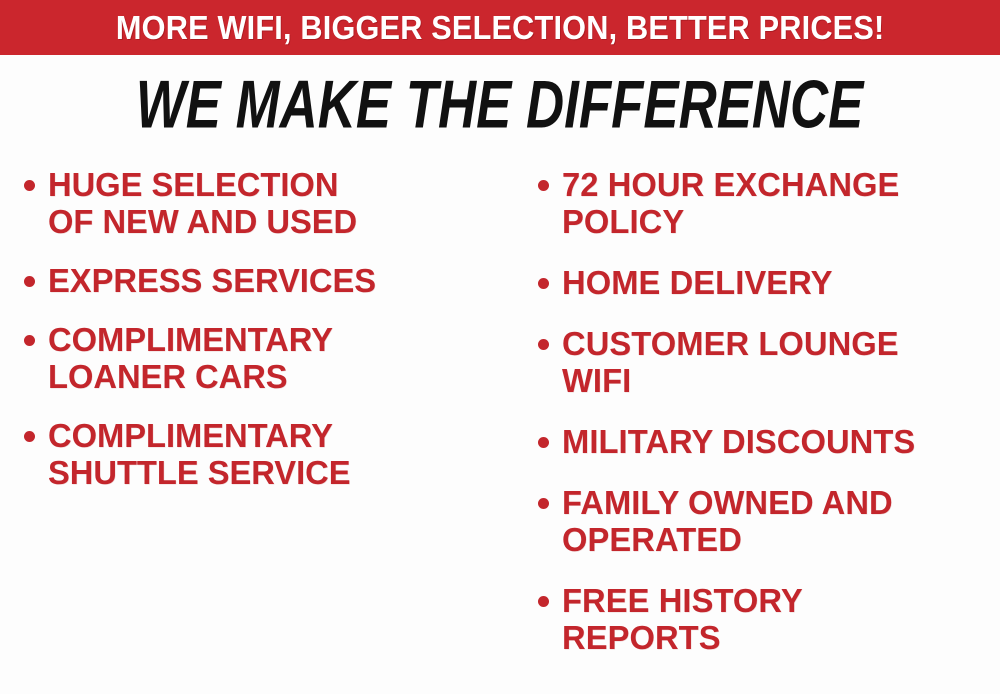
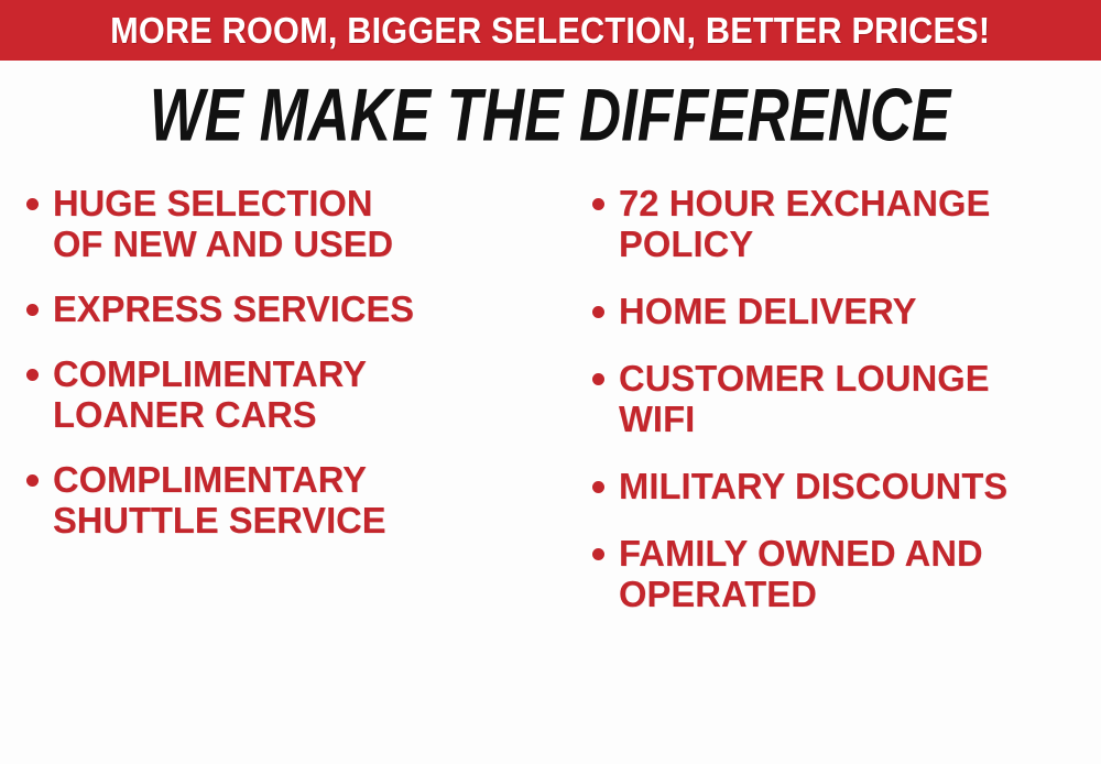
- MORE WIFI, BIGGER SELECTION, BETTER PRICES!
+ MORE ROOM, BIGGER SELECTION, BETTER PRICES!
  WE MAKE THE DIFFERENCE
  HUGE SELECTION
  OF NEW AND USED
  EXPRESS SERVICES
  COMPLIMENTARY
  LOANER CARS
  COMPLIMENTARY
  SHUTTLE SERVICE
  72 HOUR EXCHANGE
  POLICY
  HOME DELIVERY
  CUSTOMER LOUNGE
  WIFI
  MILITARY DISCOUNTS
  FAMILY OWNED AND
  OPERATED
- FREE HISTORY
- REPORTS
